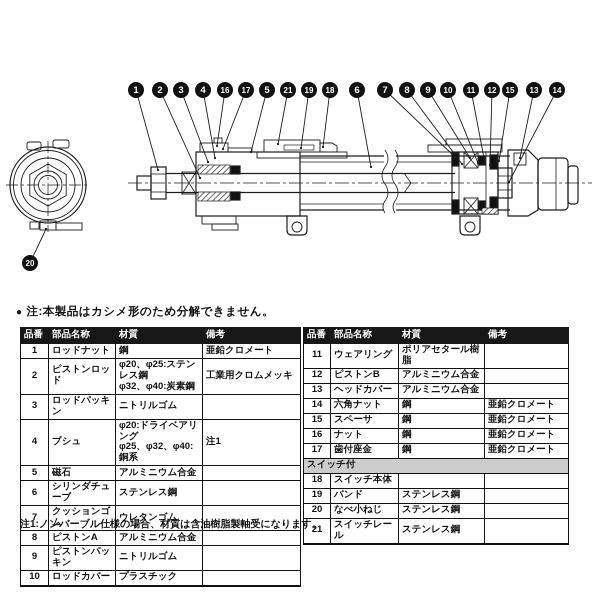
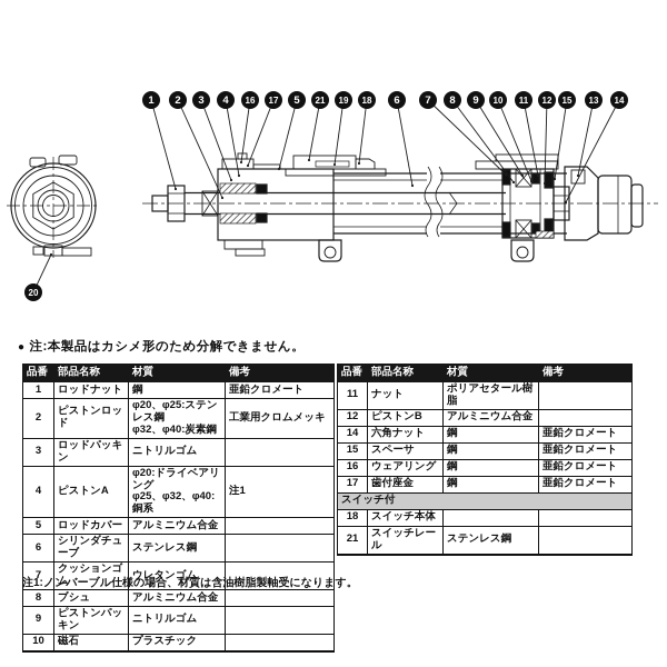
  1
  2
  3
  4
  16
  17
  5
  21
  19
  18
  6
  7
  8
  9
  10
  11
  12
  15
  13
  14
  20
  ● 注:本製品はカシメ形のため分解できません。
  品番	部品名称	材質	備考
  1	ロッドナット	鋼	亜鉛クロメート
  2	ピストンロッド	φ20、φ25:ステンレス鋼 φ32、φ40:炭素鋼	工業用クロムメッキ
  3	ロッドパッキン	ニトリルゴム
- 4	ブシュ	φ20:ドライベアリング φ25、φ32、φ40:銅系	注1
+ 4	ピストンA	φ20:ドライベアリング φ25、φ32、φ40:銅系	注1
- 5	磁石	アルミニウム合金
+ 5	ロッドカバー	アルミニウム合金
  6	シリンダチューブ	ステンレス鋼
  7	クッションゴム	ウレタンゴム
- 8	ピストンA	アルミニウム合金
+ 8	ブシュ	アルミニウム合金
  9	ピストンパッキン	ニトリルゴム
- 10	ロッドカバー	プラスチック
+ 10	磁石	プラスチック
  品番	部品名称	材質	備考
- 11	ウェアリング	ポリアセタール樹脂
+ 11	ナット	ポリアセタール樹脂
  12	ピストンB	アルミニウム合金
- 13	ヘッドカバー	アルミニウム合金
  14	六角ナット	鋼	亜鉛クロメート
  15	スペーサ	鋼	亜鉛クロメート
- 16	ナット	鋼	亜鉛クロメート
+ 16	ウェアリング	鋼	亜鉛クロメート
  17	歯付座金	鋼	亜鉛クロメート
  スイッチ付
  18	スイッチ本体
- 19	バンド	ステンレス鋼
- 20	なべ小ねじ	ステンレス鋼
  21	スイッチレール	ステンレス鋼
  注1:ノンバーブル仕様の場合、材質は含油樹脂製軸受になります。
